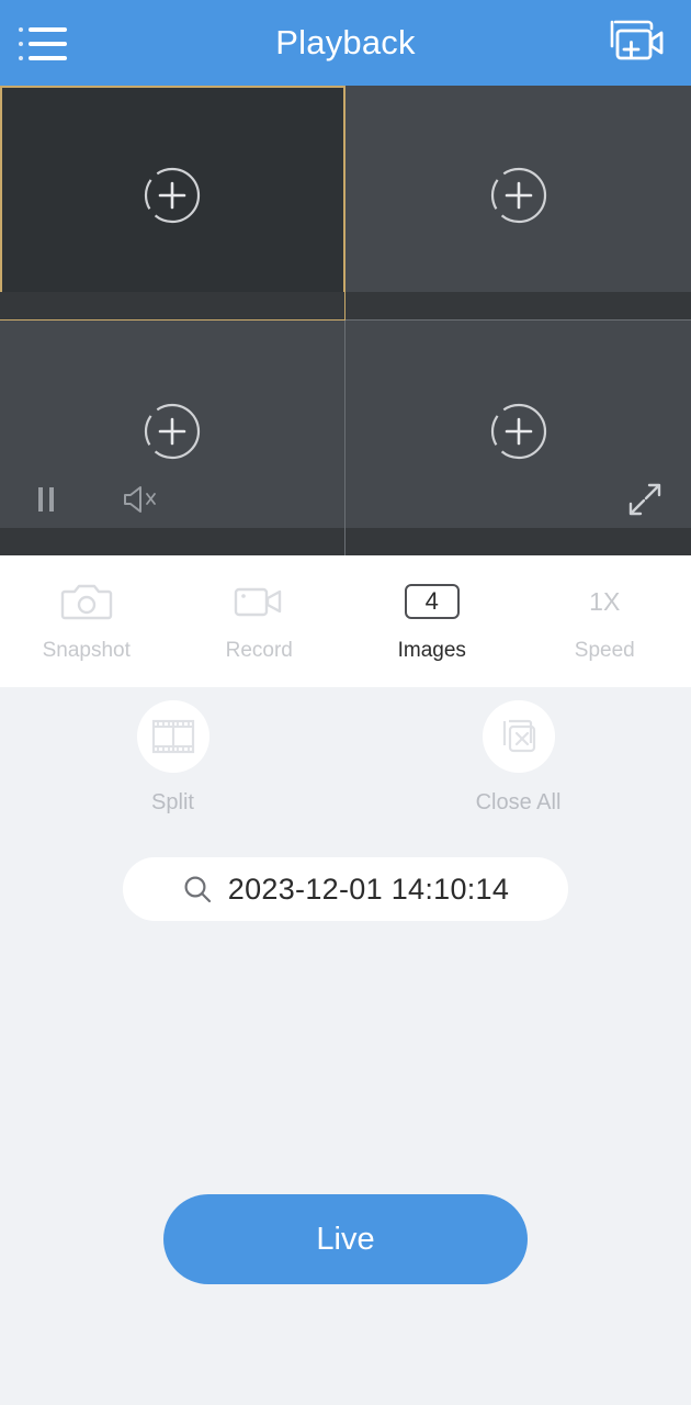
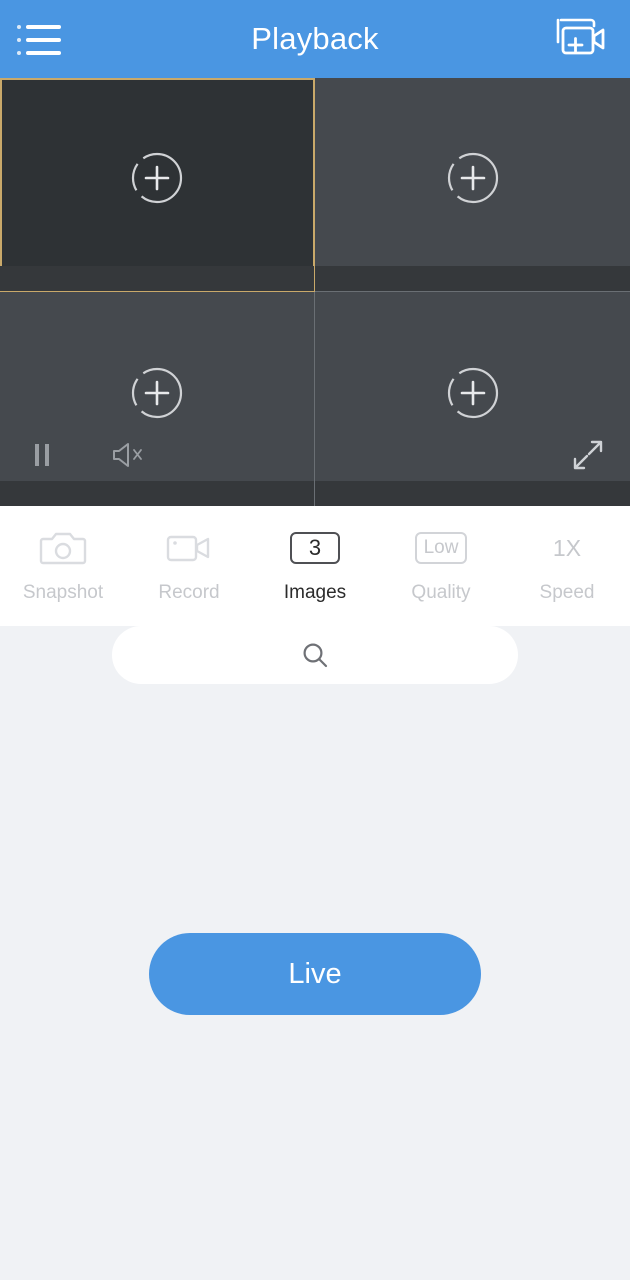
  Playback
  Snapshot
  Record
- 4
+ 3
  Images
+ Low
+ Quality
  1X
  Speed
- Split
- Close All
- 2023-12-01 14:10:14
  Live
